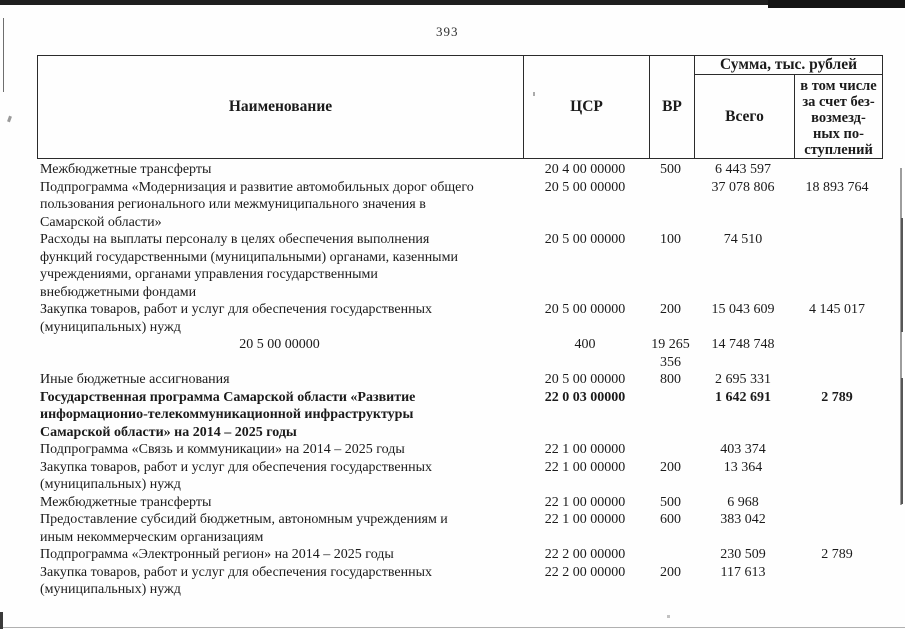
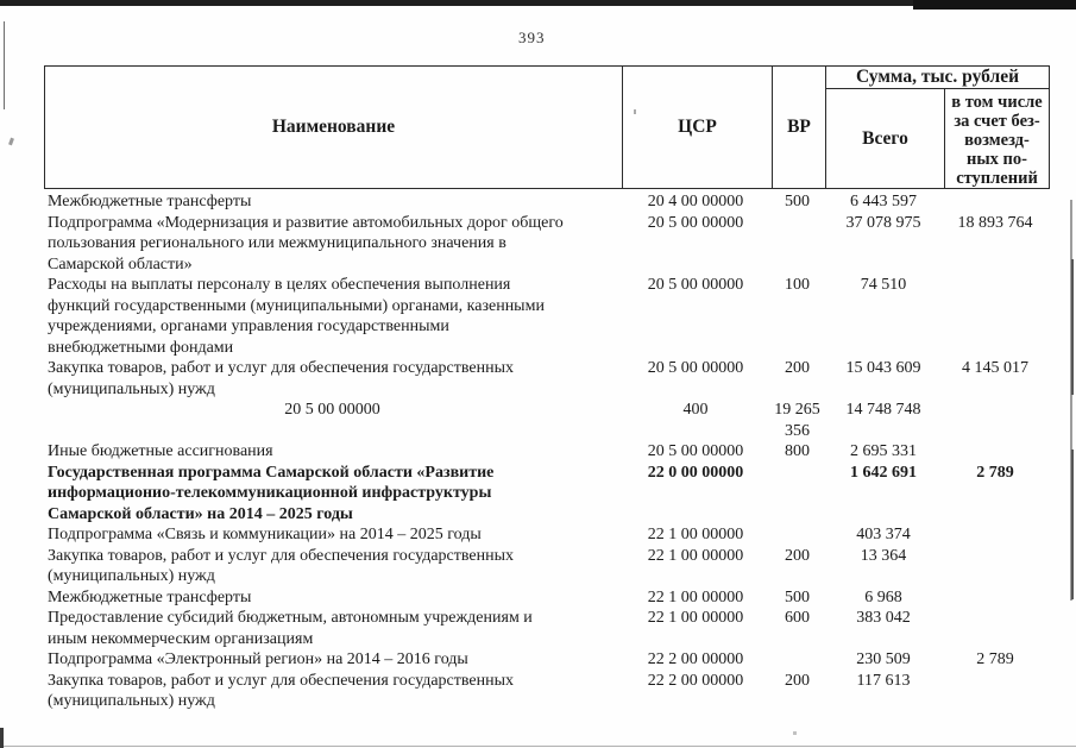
  393
  Наименование
  ЦСР
  ВР
  Сумма, тыс. рублей
  Всего
  в том числе
  за счет без-
  возмезд-
  ных по-
  ступлений
  Межбюджетные трансферты
  20 4 00 00000
  500
  6 443 597
  Подпрограмма «Модернизация и развитие автомобильных дорог общего
  пользования регионального или межмуниципального значения в
  Самарской области»
  20 5 00 00000
- 37 078 806
+ 37 078 975
  18 893 764
  Расходы на выплаты персоналу в целях обеспечения выполнения
  функций государственными (муниципальными) органами, казенными
  учреждениями, органами управления государственными
  внебюджетными фондами
  20 5 00 00000
  100
  74 510
  Закупка товаров, работ и услуг для обеспечения государственных
  (муниципальных) нужд
  20 5 00 00000
  200
  15 043 609
  4 145 017
  20 5 00 00000
  400
  19 265 356
  14 748 748
  Иные бюджетные ассигнования
  20 5 00 00000
  800
  2 695 331
  Государственная программа Самарской области «Развитие
  информационио-телекоммуникационной инфраструктуры
  Самарской области» на 2014 – 2025 годы
- 22 0 03 00000
+ 22 0 00 00000
  1 642 691
  2 789
  Подпрограмма «Связь и коммуникации» на 2014 – 2025 годы
  22 1 00 00000
  403 374
  Закупка товаров, работ и услуг для обеспечения государственных
  (муниципальных) нужд
  22 1 00 00000
  200
  13 364
  Межбюджетные трансферты
  22 1 00 00000
  500
  6 968
  Предоставление субсидий бюджетным, автономным учреждениям и
  иным некоммерческим организациям
  22 1 00 00000
  600
  383 042
- Подпрограмма «Электронный регион» на 2014 – 2025 годы
+ Подпрограмма «Электронный регион» на 2014 – 2016 годы
  22 2 00 00000
  230 509
  2 789
  Закупка товаров, работ и услуг для обеспечения государственных
  (муниципальных) нужд
  22 2 00 00000
  200
  117 613
